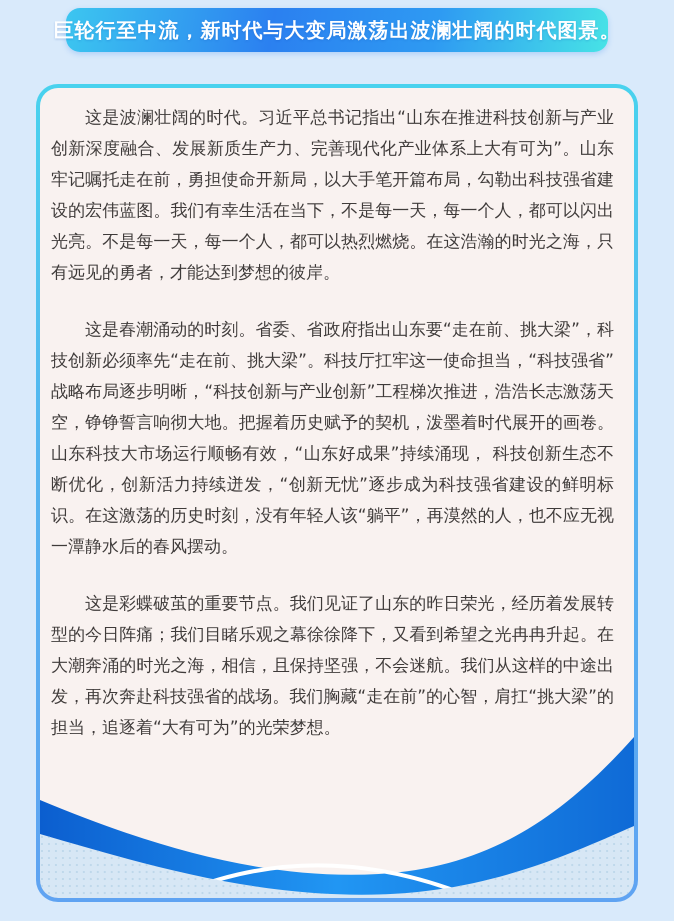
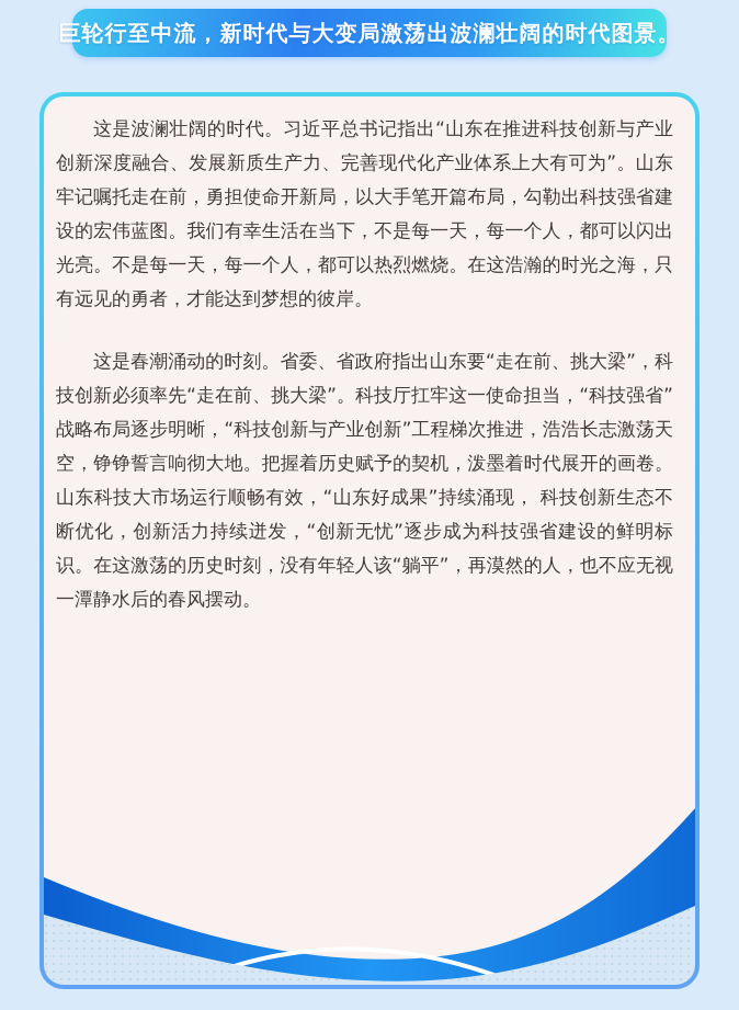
  巨轮行至中流，新时代与大变局激荡出波澜壮阔的时代图景。
  这是波澜壮阔的时代。习近平总书记指出“山东在推进科技创新与产业创新深度融合、发展新质生产力、完善现代化产业体系上大有可为”。山东牢记嘱托走在前，勇担使命开新局，以大手笔开篇布局，勾勒出科技强省建设的宏伟蓝图。我们有幸生活在当下，不是每一天，每一个人，都可以闪出光亮。不是每一天，每一个人，都可以热烈燃烧。在这浩瀚的时光之海，只有远见的勇者，才能达到梦想的彼岸。
  这是春潮涌动的时刻。省委、省政府指出山东要“走在前、挑大梁”，科技创新必须率先“走在前、挑大梁”。科技厅扛牢这一使命担当，“科技强省” 战略布局逐步明晰，“科技创新与产业创新”工程梯次推进，浩浩长志激荡天空，铮铮誓言响彻大地。把握着历史赋予的契机，泼墨着时代展开的画卷。山东科技大市场运行顺畅有效，“山东好成果”持续涌现， 科技创新生态不断优化，创新活力持续迸发，“创新无忧”逐步成为科技强省建设的鲜明标识。在这激荡的历史时刻，没有年轻人该“躺平”，再漠然的人，也不应无视一潭静水后的春风摆动。
- 这是彩蝶破茧的重要节点。我们见证了山东的昨日荣光，经历着发展转型的今日阵痛；我们目睹乐观之幕徐徐降下，又看到希望之光冉冉升起。在大潮奔涌的时光之海，相信，且保持坚强，不会迷航。我们从这样的中途出发，再次奔赴科技强省的战场。我们胸藏“走在前”的心智，肩扛“挑大梁”的担当，追逐着“大有可为”的光荣梦想。
